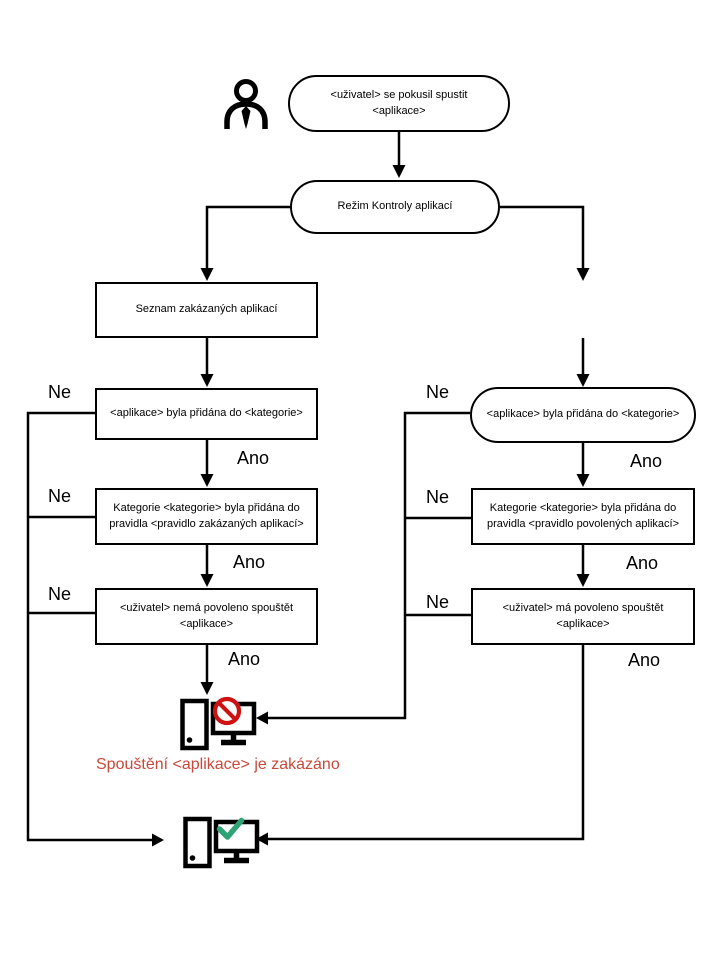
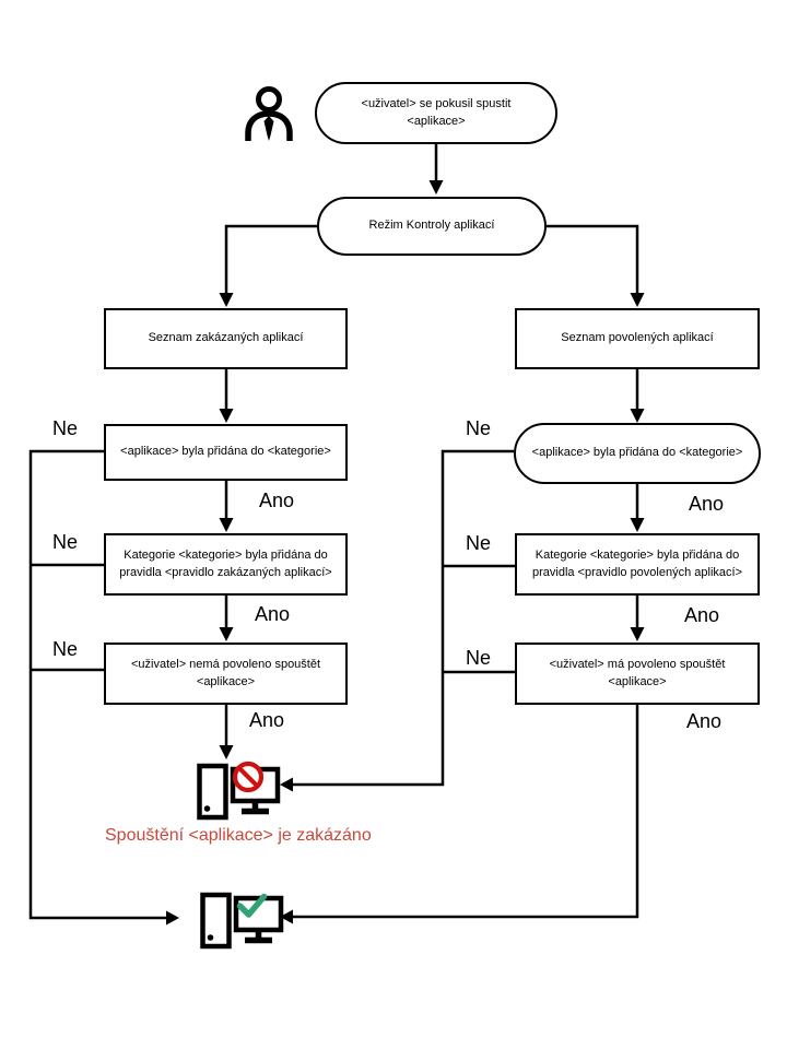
  <uživatel> se pokusil spustit
  <aplikace>
  Režim Kontroly aplikací
  Seznam zakázaných aplikací
+ Seznam povolených aplikací
  <aplikace> byla přidána do <kategorie>
  <aplikace> byla přidána do <kategorie>
  Kategorie <kategorie> byla přidána do
  pravidla <pravidlo zakázaných aplikací>
  Kategorie <kategorie> byla přidána do
  pravidla <pravidlo povolených aplikací>
  <uživatel> nemá povoleno spouštět
  <aplikace>
  <uživatel> má povoleno spouštět
  <aplikace>
  Ne
  Ne
  Ne
  Ano
  Ano
  Ano
  Ne
  Ne
  Ne
  Ano
  Ano
  Ano
  Spouštění <aplikace> je zakázáno
